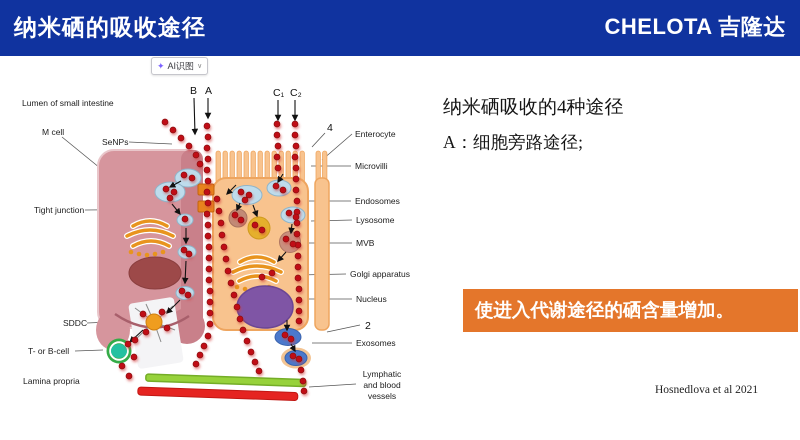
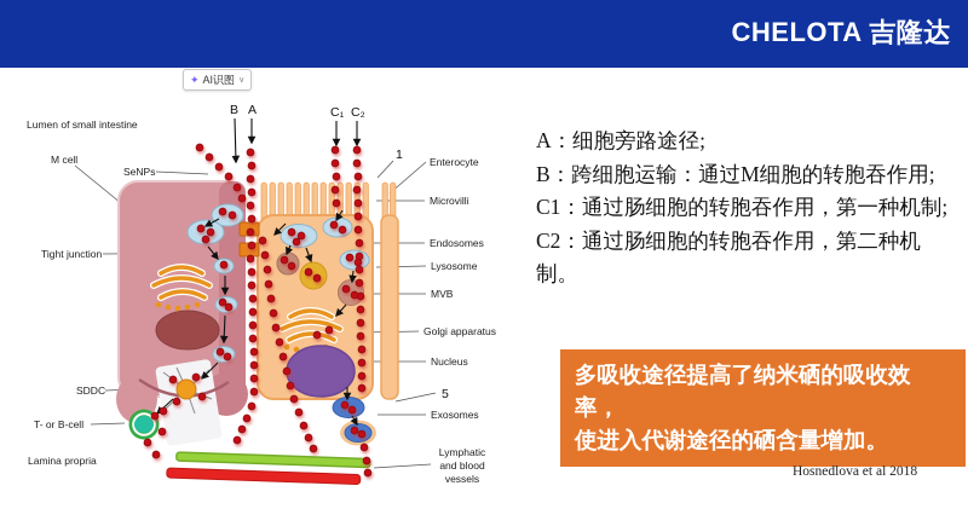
- 纳米硒的吸收途径
  CHELOTA 吉隆达
  ✦
  AI识图
  Lumen of small intestine
  M cell
  SeNPs
  Tight junction
  SDDC
  T- or B-cell
  Lamina propria
  B
  A
  C₁
  C₂
- 4
+ 1
  Enterocyte
  Microvilli
  Endosomes
  Lysosome
  MVB
  Golgi apparatus
  Nucleus
- 2
+ 5
  Exosomes
  Lymphatic
  and blood
  vessels
- 纳米硒吸收的4种途径
  A：细胞旁路途径;
+ B：跨细胞运输：通过M细胞的转胞吞作用;
+ C1：通过肠细胞的转胞吞作用，第一种机制;
+ C2：通过肠细胞的转胞吞作用，第二种机制。
+ 多吸收途径提高了纳米硒的吸收效率，
  使进入代谢途径的硒含量增加。
- Hosnedlova et al 2021
+ Hosnedlova et al 2018
